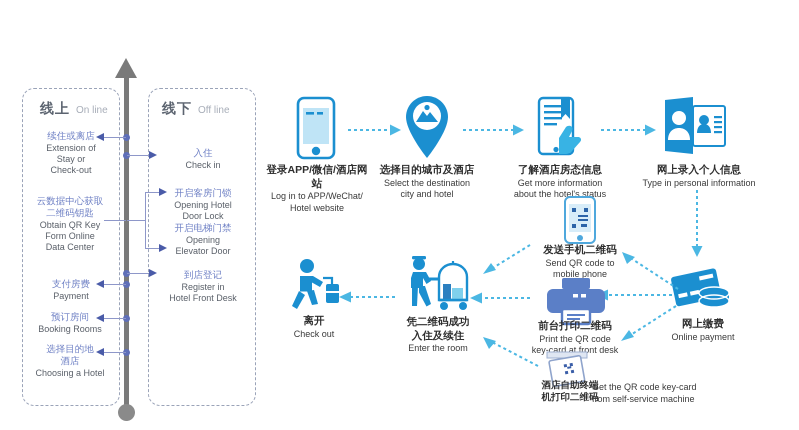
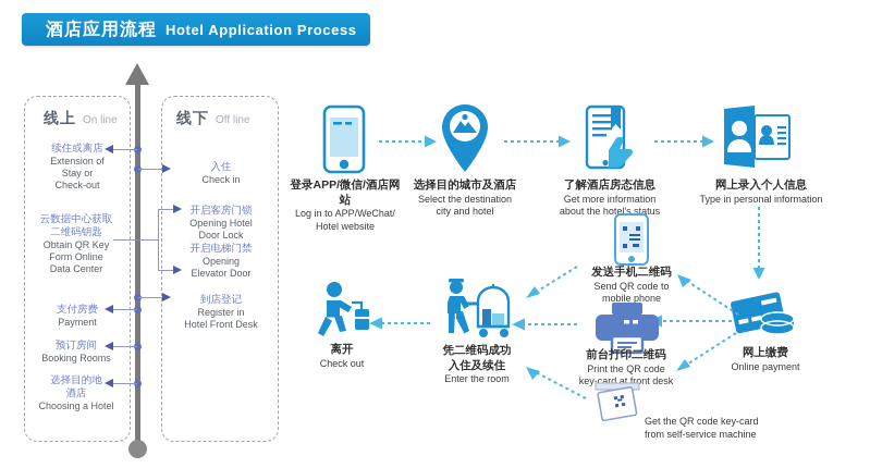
+ 酒店应用流程
+ Hotel Application Process
  线上
  On line
  线下
  Off line
  续住或离店
  Extension of
  Stay or
  Check-out
  云数据中心获取
  二维码钥匙
  Obtain QR Key
  Form Online
  Data Center
  支付房费
  Payment
  预订房间
  Booking Rooms
  选择目的地
  酒店
  Choosing a Hotel
  入住
  Check in
  开启客房门锁
  Opening Hotel
  Door Lock
  开启电梯门禁
  Opening
  Elevator Door
  到店登记
  Register in
  Hotel Front Desk
  登录APP/微信/酒店网站
  Log in to APP/WeChat/
  Hotel website
  选择目的城市及酒店
  Select the destination
  city and hotel
  了解酒店房态信息
  Get more information
  about the hotel's status
  网上录入个人信息
  Type in personal information
  网上缴费
  Online payment
  发送手机二维码
  Send QR code to
  mobile phone
  前台打印二维码
  Print the QR code
  key-card at front desk
- 酒店自助终端
- 机打印二维码
  Get the QR code key-card
  from self-service machine
  凭二维码成功
  入住及续住
  Enter the room
  离开
  Check out
